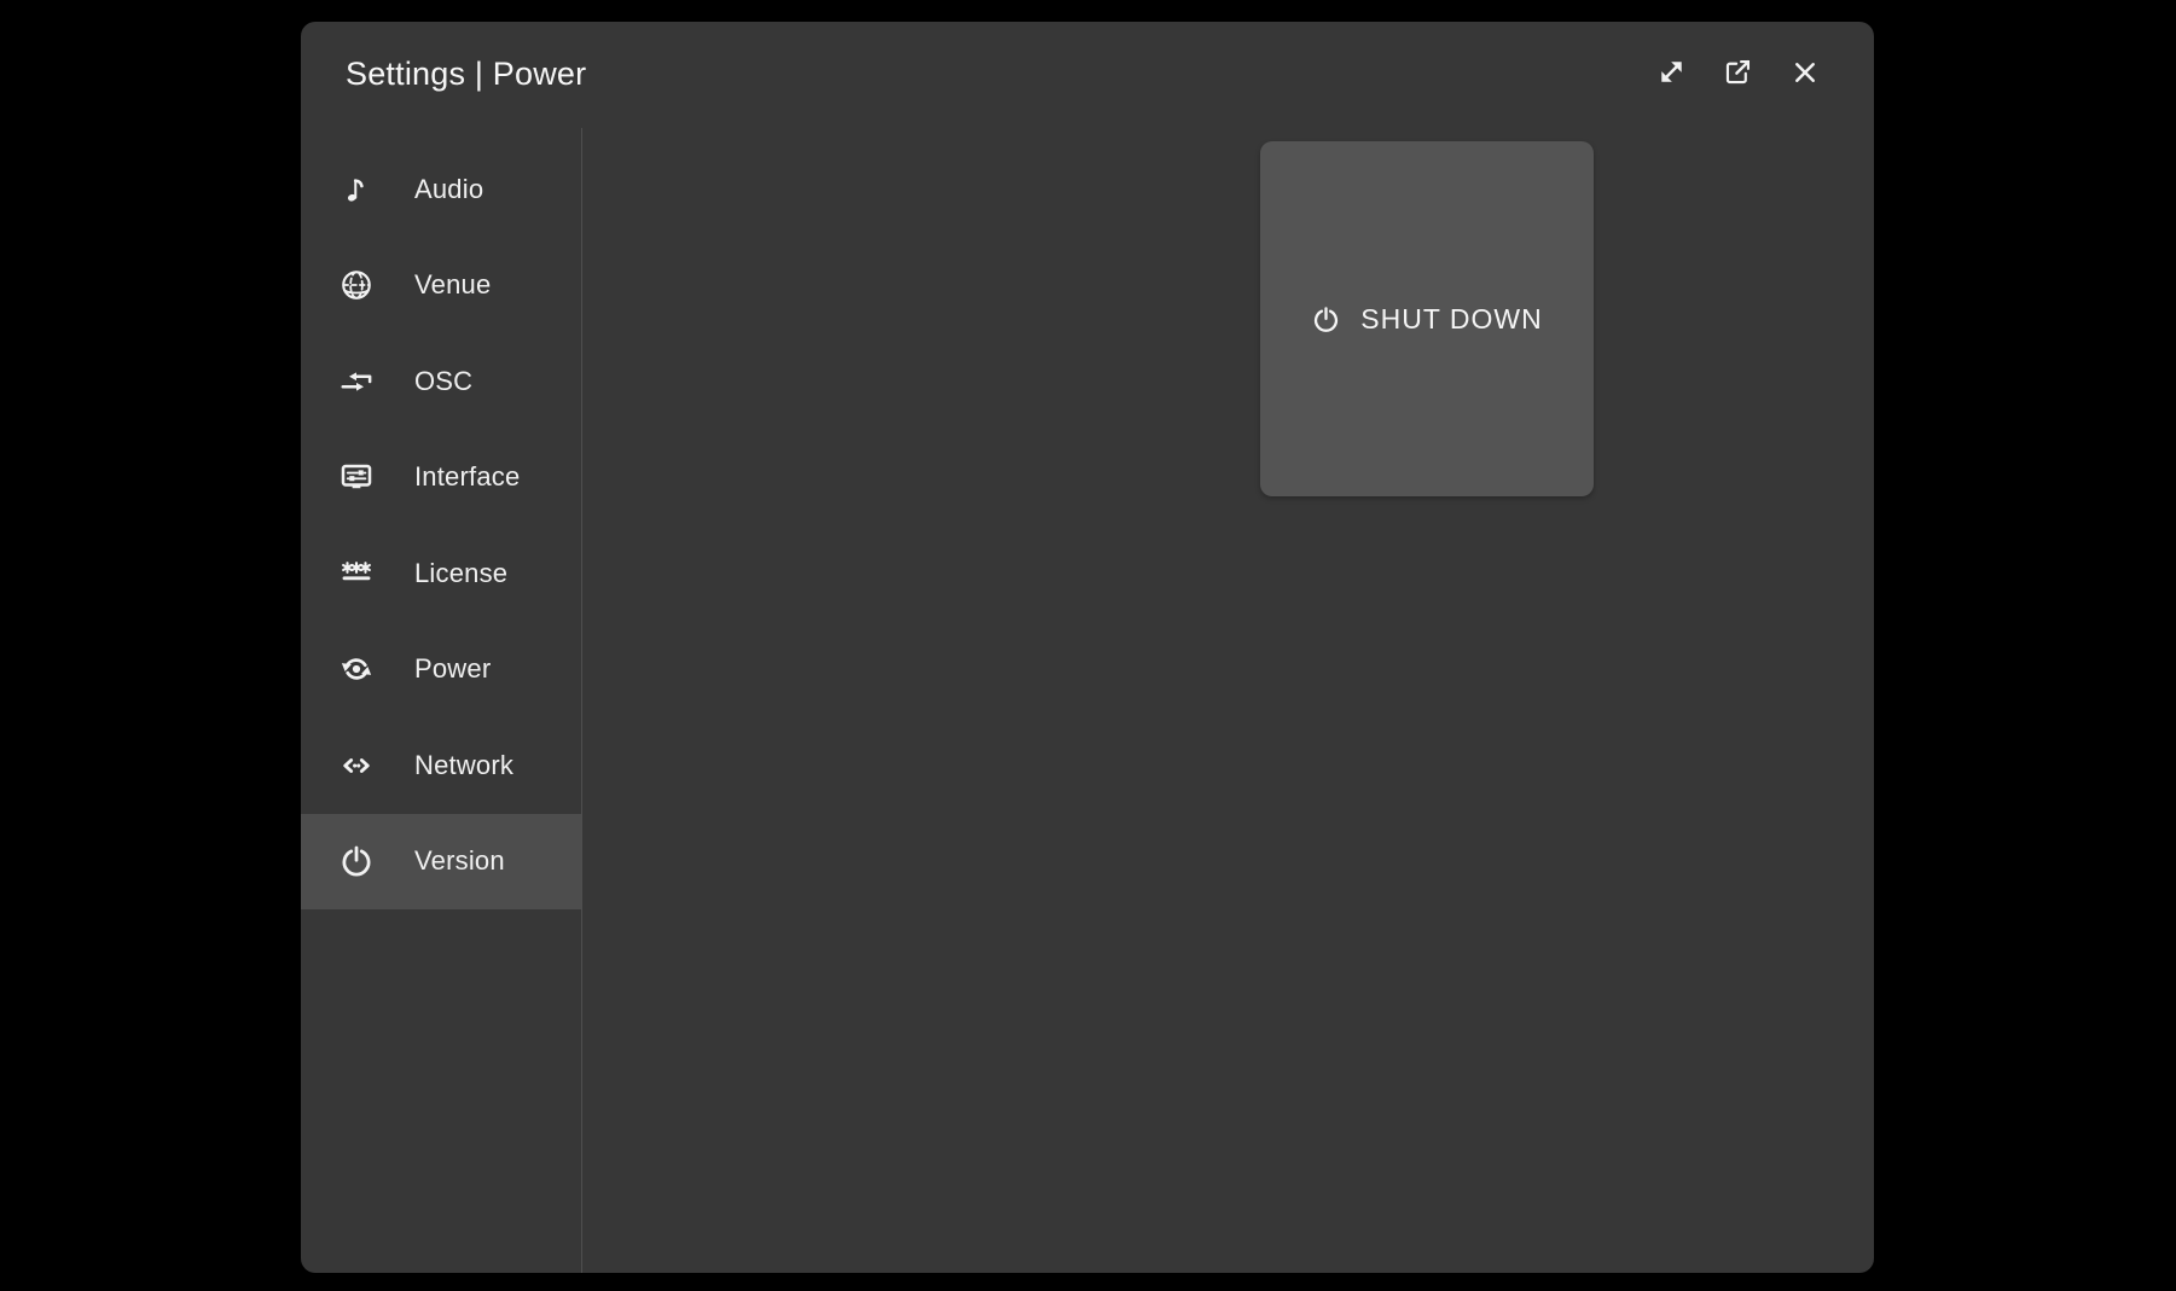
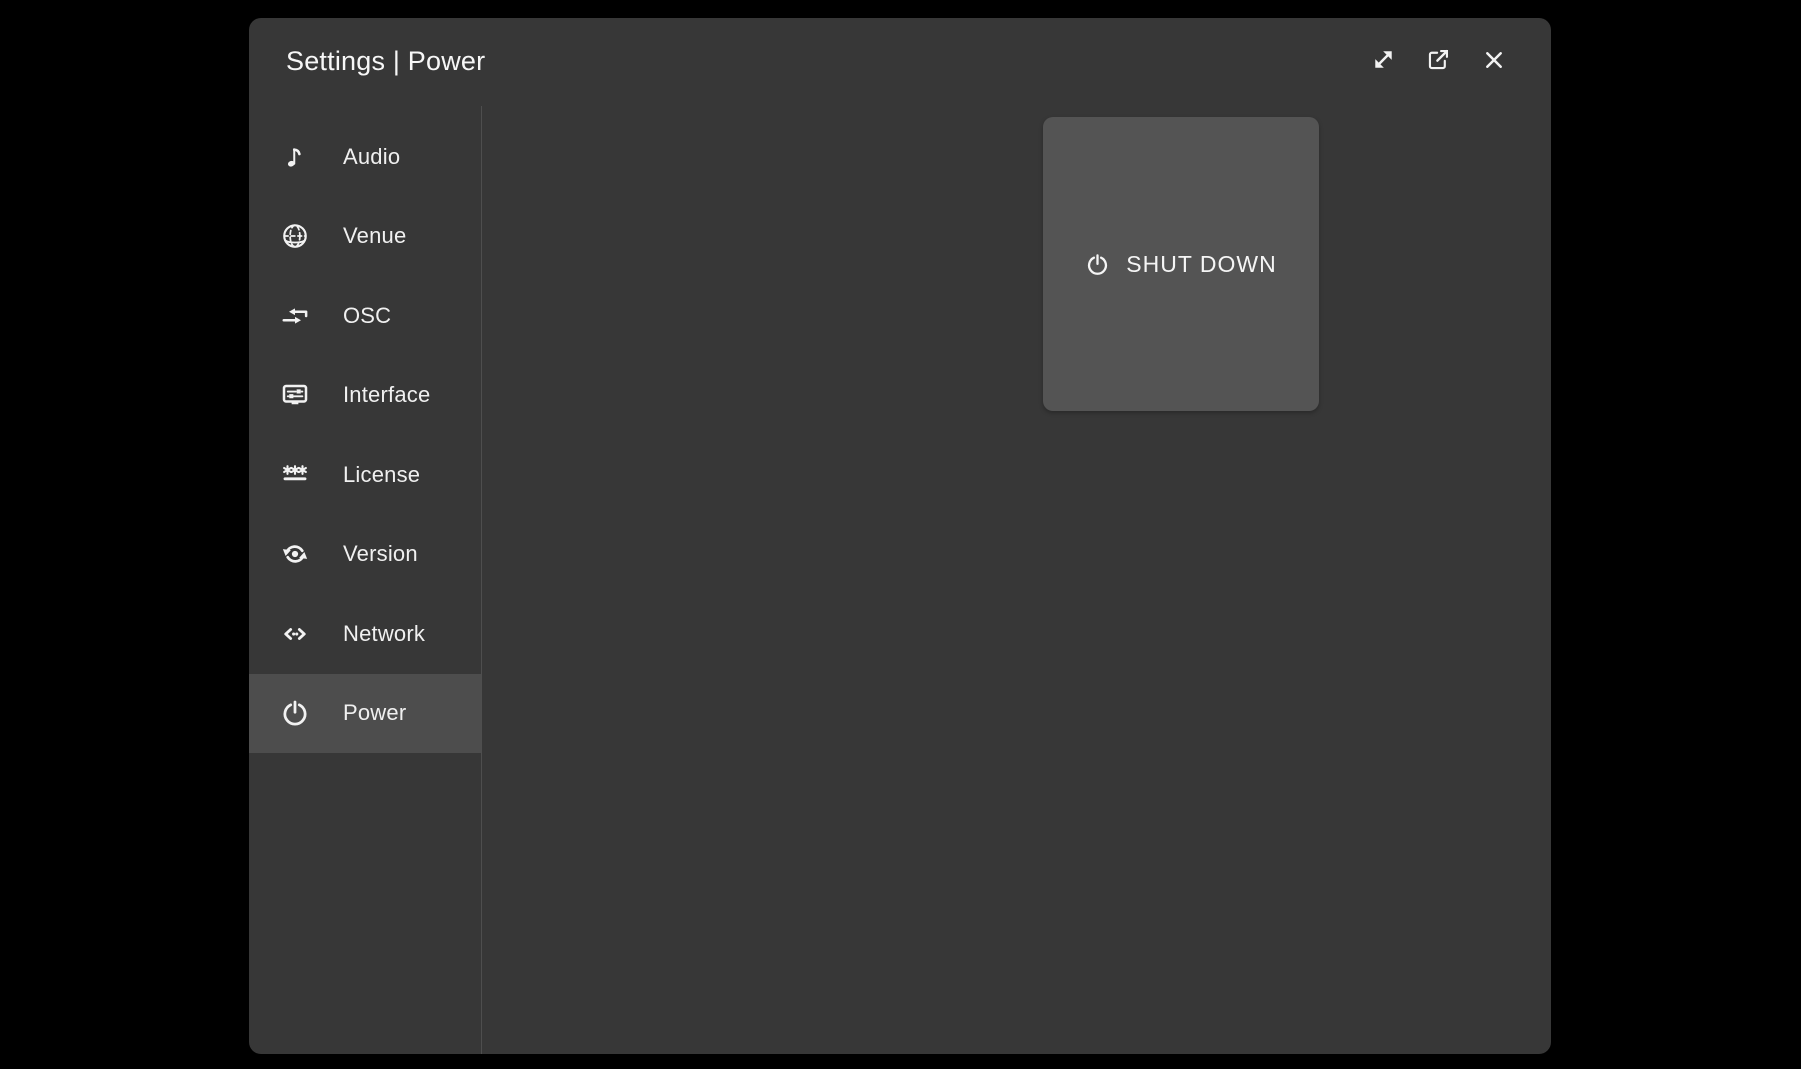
  Settings | Power
  Audio
  Venue
  OSC
  Interface
  License
- Power
+ Version
  Network
- Version
+ Power
  SHUT DOWN
